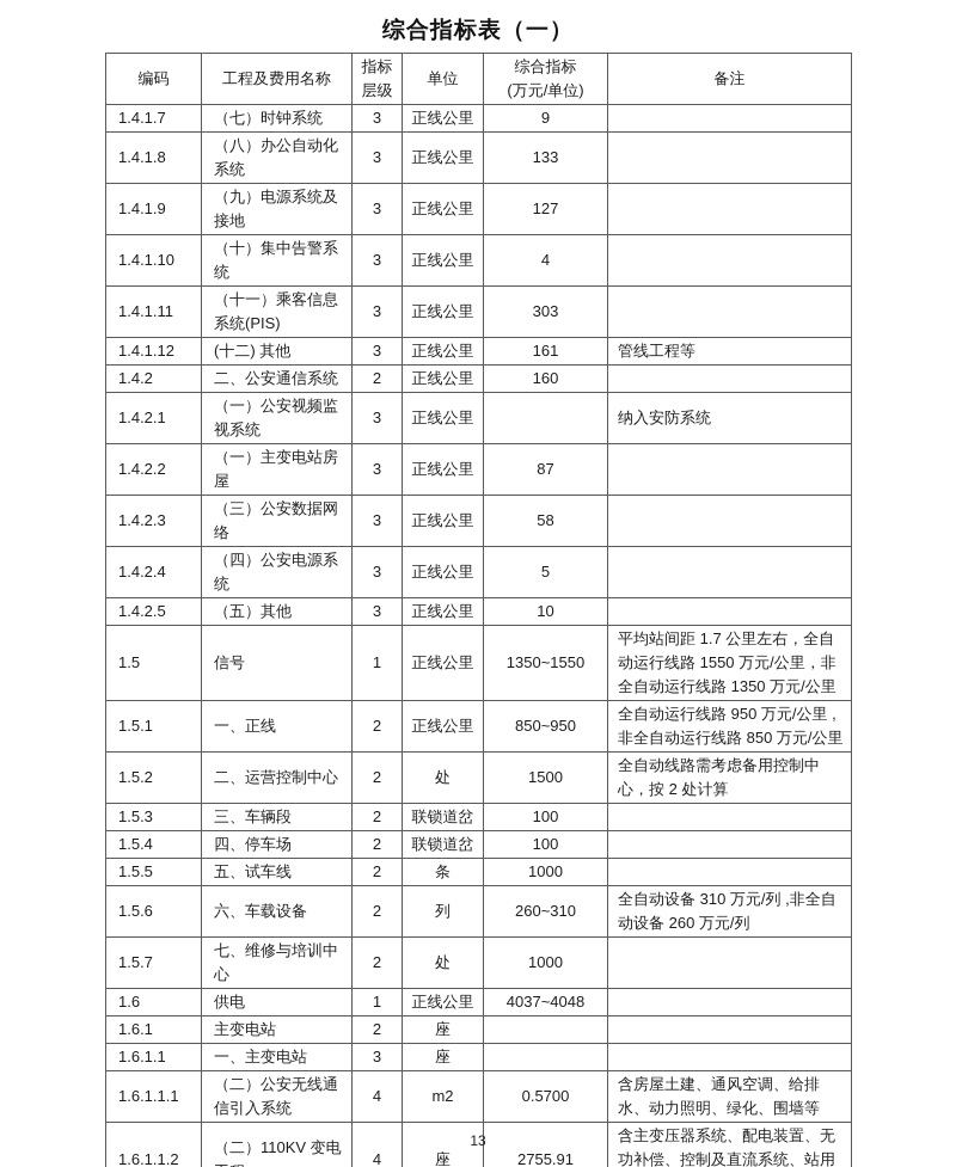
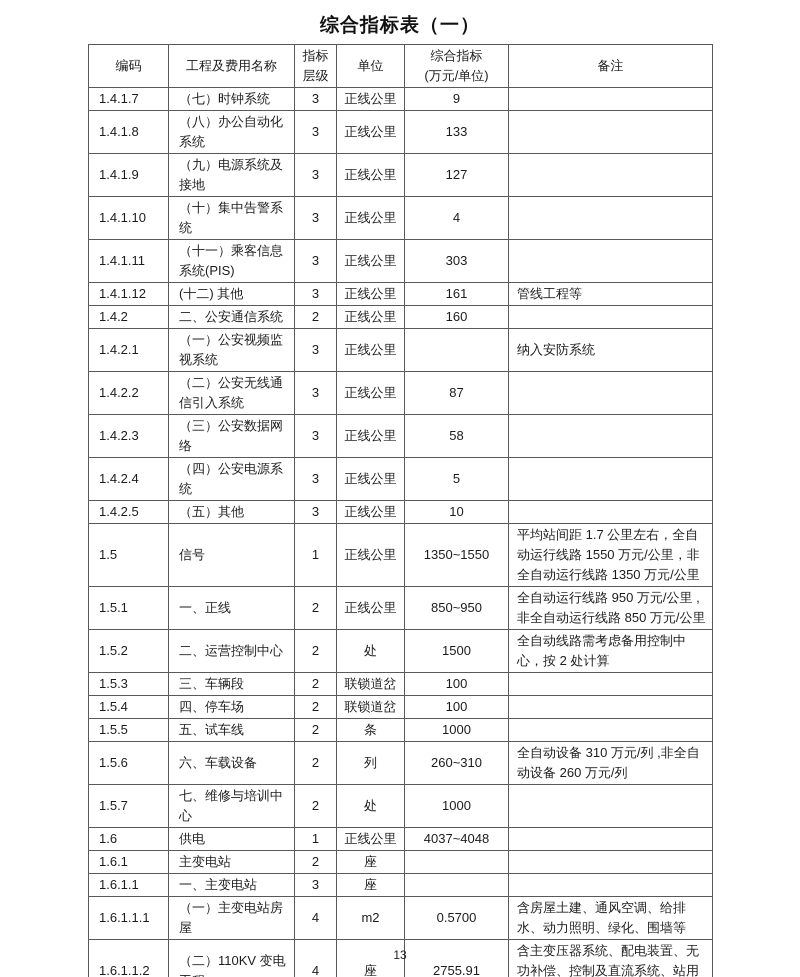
  综合指标表（一）
  编码	工程及费用名称	指标 层级	单位	综合指标 (万元/单位)	备注
  1.4.1.7	（七）时钟系统	3	正线公里	9
  1.4.1.8	（八）办公自动化系统	3	正线公里	133
  1.4.1.9	（九）电源系统及接地	3	正线公里	127
  1.4.1.10	（十）集中告警系统	3	正线公里	4
  1.4.1.11	（十一）乘客信息系统(PIS)	3	正线公里	303
  1.4.1.12	(十二) 其他	3	正线公里	161	管线工程等
  1.4.2	二、公安通信系统	2	正线公里	160
  1.4.2.1	（一）公安视频监视系统	3	正线公里		纳入安防系统
- 1.4.2.2	（一）主变电站房屋	3	正线公里	87
+ 1.4.2.2	（二）公安无线通信引入系统	3	正线公里	87
  1.4.2.3	（三）公安数据网络	3	正线公里	58
  1.4.2.4	（四）公安电源系统	3	正线公里	5
  1.4.2.5	（五）其他	3	正线公里	10
  1.5	信号	1	正线公里	1350~1550	平均站间距 1.7 公里左右，全自动运行线路 1550 万元/公里，非全自动运行线路 1350 万元/公里
  1.5.1	一、正线	2	正线公里	850~950	全自动运行线路 950 万元/公里 ,非全自动运行线路 850 万元/公里
  1.5.2	二、运营控制中心	2	处	1500	全自动线路需考虑备用控制中心，按 2 处计算
  1.5.3	三、车辆段	2	联锁道岔	100
  1.5.4	四、停车场	2	联锁道岔	100
  1.5.5	五、试车线	2	条	1000
  1.5.6	六、车载设备	2	列	260~310	全自动设备 310 万元/列 ,非全自动设备 260 万元/列
  1.5.7	七、维修与培训中心	2	处	1000
  1.6	供电	1	正线公里	4037~4048
  1.6.1	主变电站	2	座
  1.6.1.1	一、主变电站	3	座
- 1.6.1.1.1	（二）公安无线通信引入系统	4	m2	0.5700	含房屋土建、通风空调、给排水、动力照明、绿化、围墙等
+ 1.6.1.1.1	（一）主变电站房屋	4	m2	0.5700	含房屋土建、通风空调、给排水、动力照明、绿化、围墙等
  1.6.1.1.2	（二）110KV 变电	4	座	2755.91	含主变压器系统、配电装置、无功补偿、控制及直流系统、站用
  13
